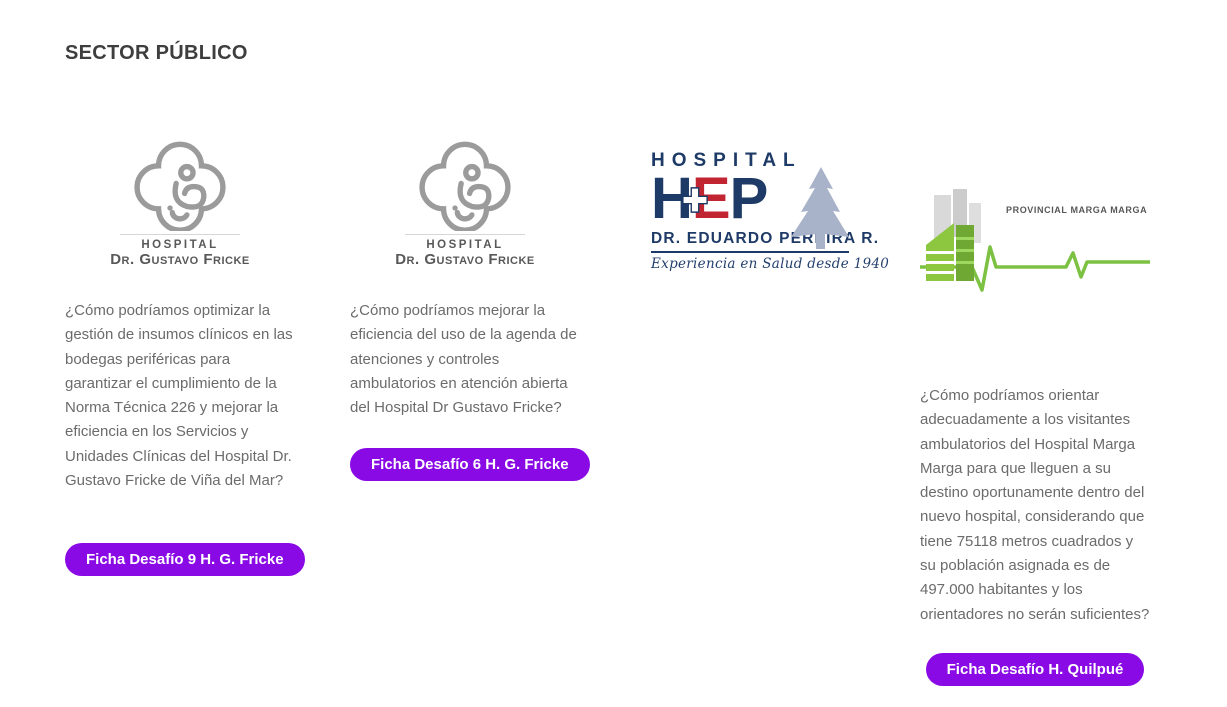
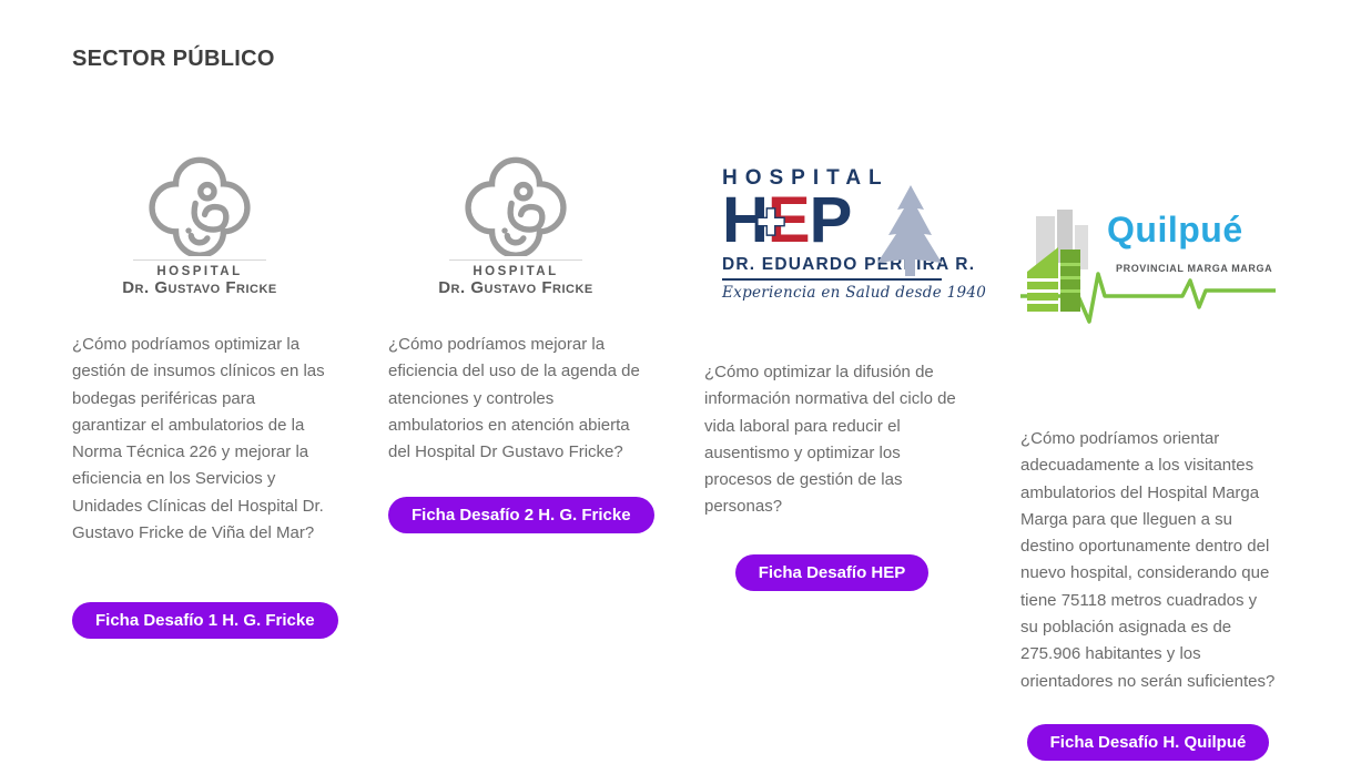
  SECTOR PÚBLICO
  HOSPITAL
  Dr. Gustavo Fricke
- ¿Cómo podríamos optimizar la gestión de insumos clínicos en las bodegas periféricas para garantizar el cumplimiento de la Norma Técnica 226 y mejorar la eficiencia en los Servicios y Unidades Clínicas del Hospital Dr. Gustavo Fricke de Viña del Mar?
+ ¿Cómo podríamos optimizar la gestión de insumos clínicos en las bodegas periféricas para garantizar el ambulatorios de la Norma Técnica 226 y mejorar la eficiencia en los Servicios y Unidades Clínicas del Hospital Dr. Gustavo Fricke de Viña del Mar?
- Ficha Desafío 9 H. G. Fricke
+ Ficha Desafío 1 H. G. Fricke
  HOSPITAL
  Dr. Gustavo Fricke
  ¿Cómo podríamos mejorar la eficiencia del uso de la agenda de atenciones y controles ambulatorios en atención abierta del Hospital Dr Gustavo Fricke?
- Ficha Desafío 6 H. G. Fricke
+ Ficha Desafío 2 H. G. Fricke
  HOSPITAL
  H
  E
  P
  DR. EDUARDO PERIR R.
  Experiencia en Salud desde 1940
+ ¿Cómo optimizar la difusión de información normativa del ciclo de vida laboral para reducir el ausentismo y optimizar los procesos de gestión de las personas?
+ Ficha Desafío HEP
+ Quilpué
  PROVINCIAL MARGA MARGA
- ¿Cómo podríamos orientar adecuadamente a los visitantes ambulatorios del Hospital Marga Marga para que lleguen a su destino oportunamente dentro del nuevo hospital, considerando que tiene 75118 metros cuadrados y su población asignada es de 497.000 habitantes y los orientadores no serán suficientes?
+ ¿Cómo podríamos orientar adecuadamente a los visitantes ambulatorios del Hospital Marga Marga para que lleguen a su destino oportunamente dentro del nuevo hospital, considerando que tiene 75118 metros cuadrados y su población asignada es de 275.906 habitantes y los orientadores no serán suficientes?
  Ficha Desafío H. Quilpué
